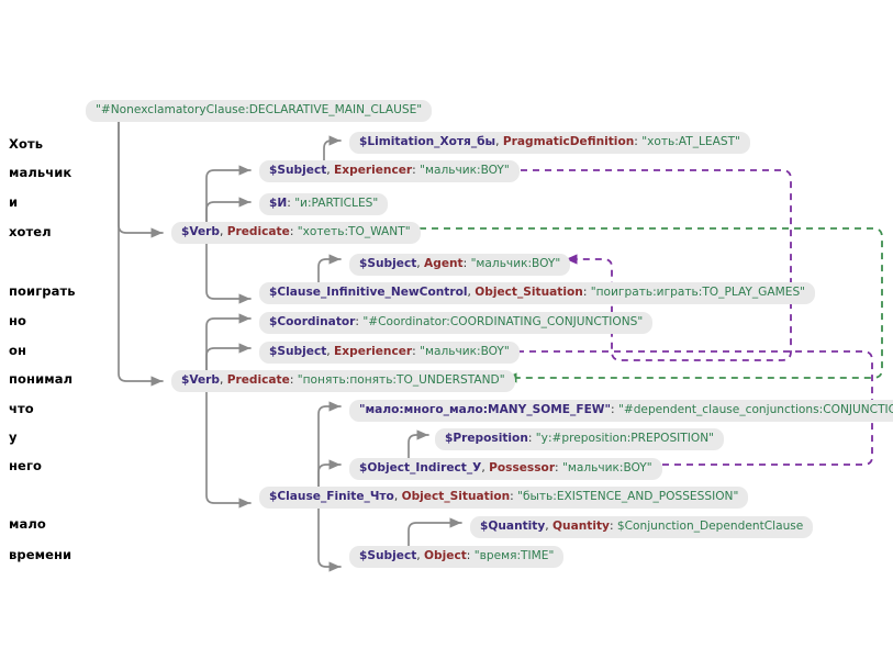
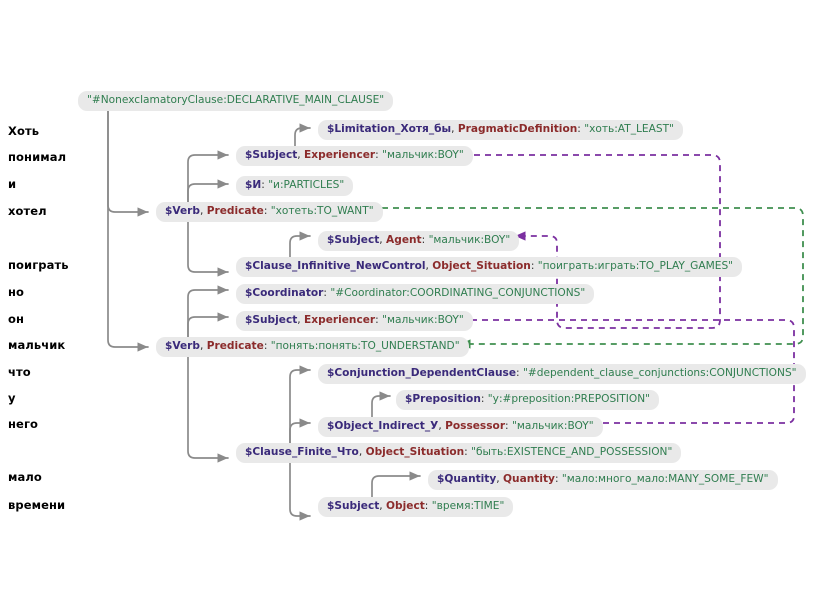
  Хоть
- мальчик
+ понимал
  и
  хотел
  поиграть
  но
  он
- понимал
+ мальчик
  что
  у
  него
  мало
  времени
  "#NonexclamatoryClause:DECLARATIVE_MAIN_CLAUSE"
  $Limitation_Хотя_бы, PragmaticDefinition: "хоть:AT_LEAST"
  $Subject, Experiencer: "мальчик:BOY"
  $И: "и:PARTICLES"
  $Verb, Predicate: "хотеть:TO_WANT"
  $Subject, Agent: "мальчик:BOY"
  $Clause_Infinitive_NewControl, Object_Situation: "поиграть:играть:TO_PLAY_GAMES"
  $Coordinator: "#Coordinator:COORDINATING_CONJUNCTIONS"
  $Subject, Experiencer: "мальчик:BOY"
  $Verb, Predicate: "понять:понять:TO_UNDERSTAND"
- "мало:много_мало:MANY_SOME_FEW": "#dependent_clause_conjunctions:CONJUNCTI
+ $Conjunction_DependentClause: "#dependent_clause_conjunctions:CONJUNCTIONS"
  $Preposition: "у:#preposition:PREPOSITION"
  $Object_Indirect_У, Possessor: "мальчик:BOY"
  $Clause_Finite_Что, Object_Situation: "быть:EXISTENCE_AND_POSSESSION"
- $Quantity, Quantity: $Conjunction_DependentClause
+ $Quantity, Quantity: "мало:много_мало:MANY_SOME_FEW"
  $Subject, Object: "время:TIME"
